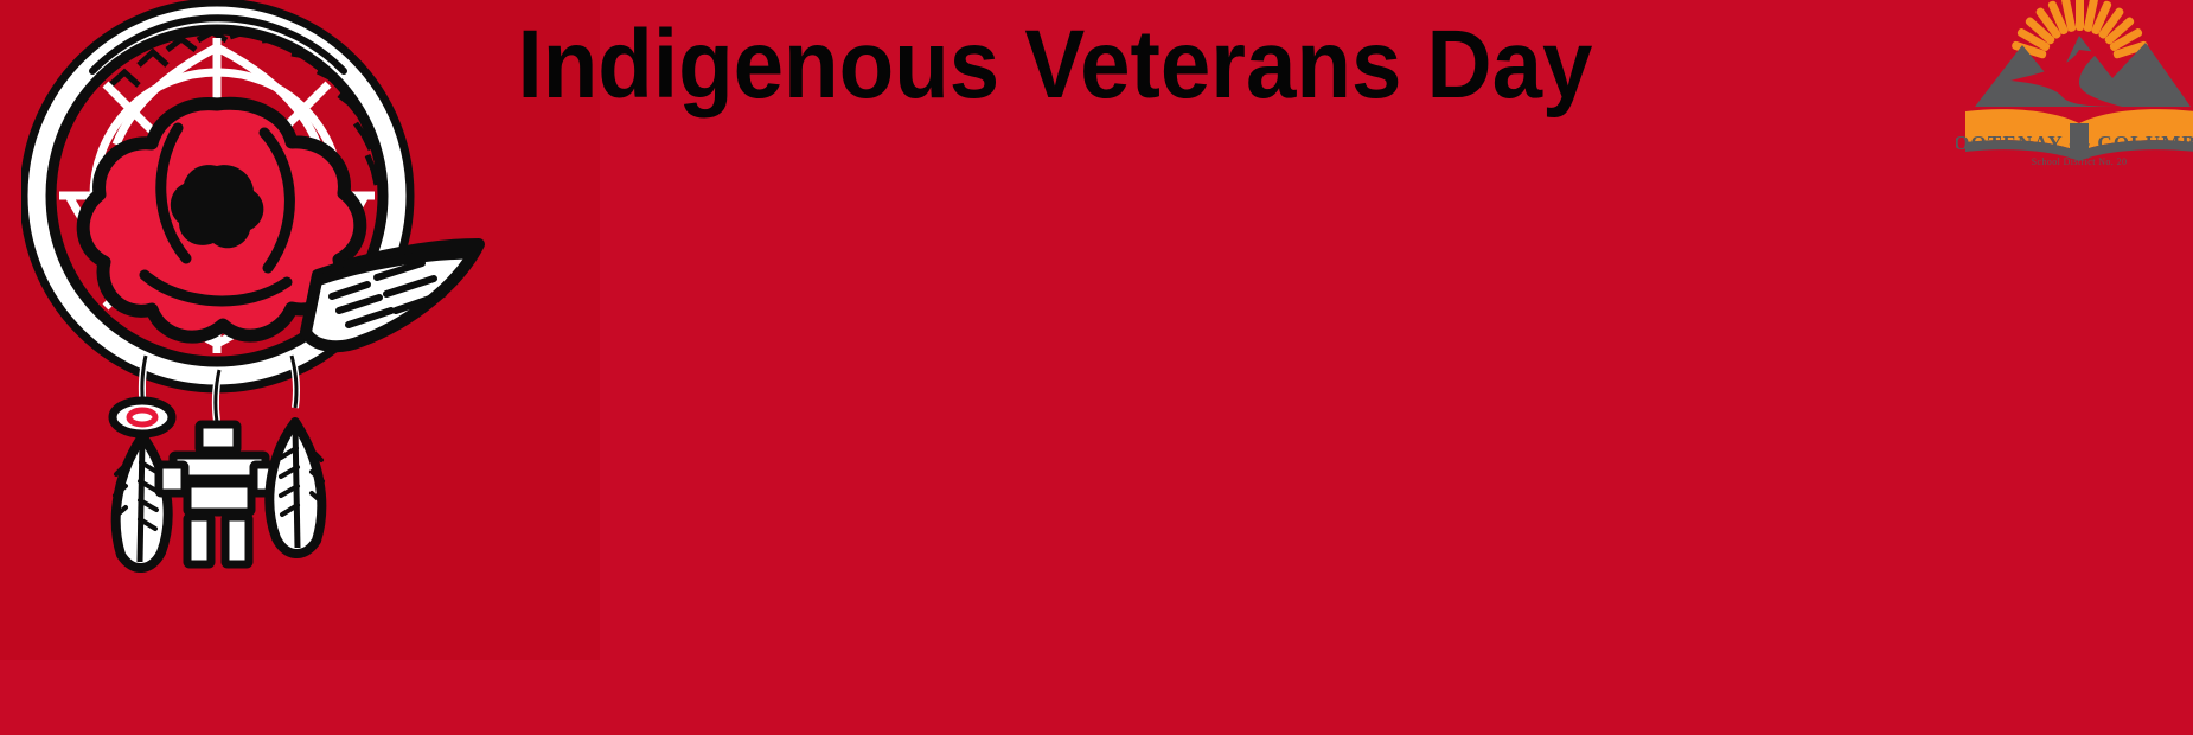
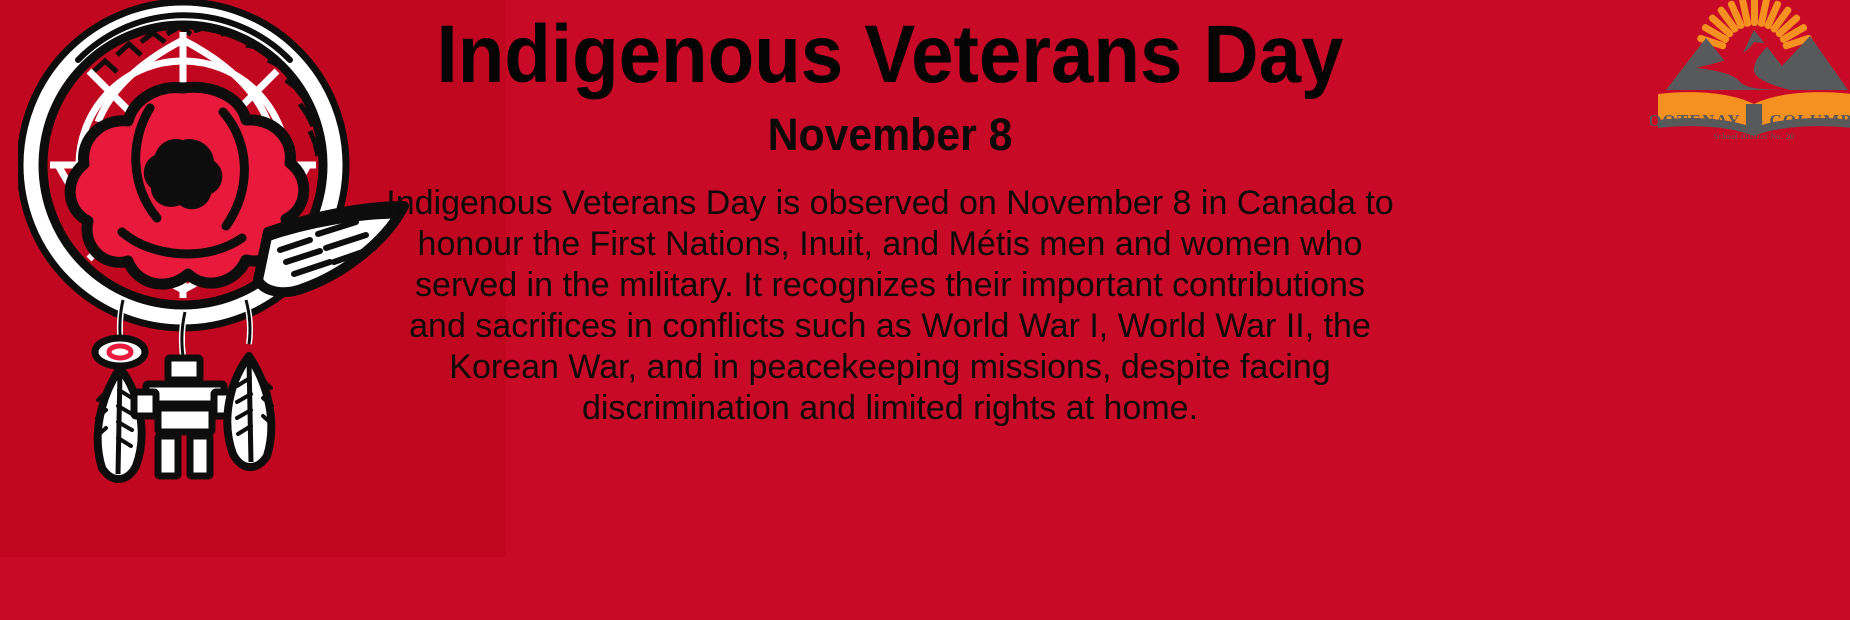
  Indigenous Veterans Day
+ November 8
+ Indigenous Veterans Day is observed on November 8 in Canada to honour the First Nations, Inuit, and Métis men and women who served in the military. It recognizes their important contributions and sacrifices in conflicts such as World War I, World War II, the Korean War, and in peacekeeping missions, despite facing discrimination and limited rights at home.
  OOTENAY — COLUMB
  School District No. 20
